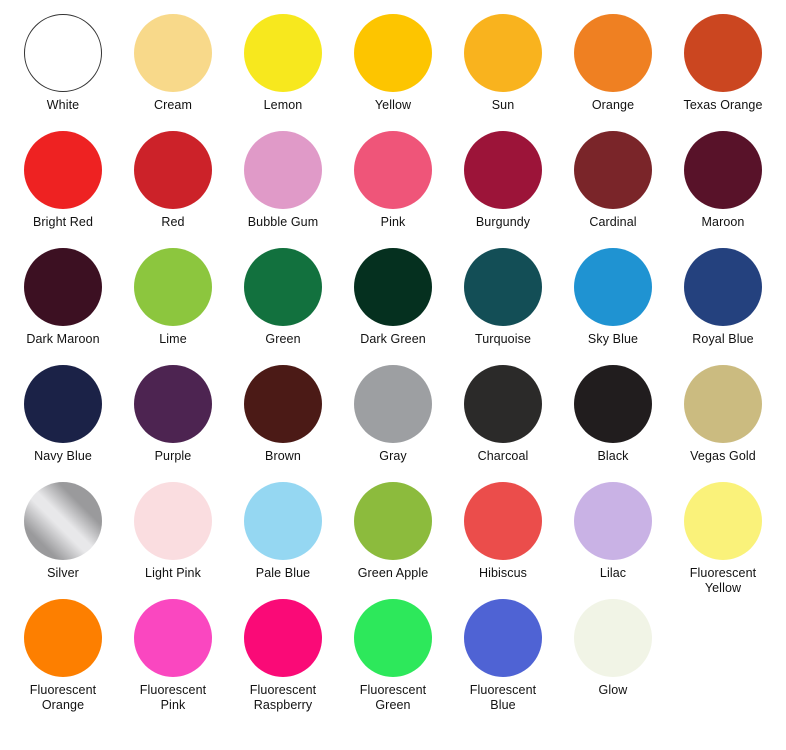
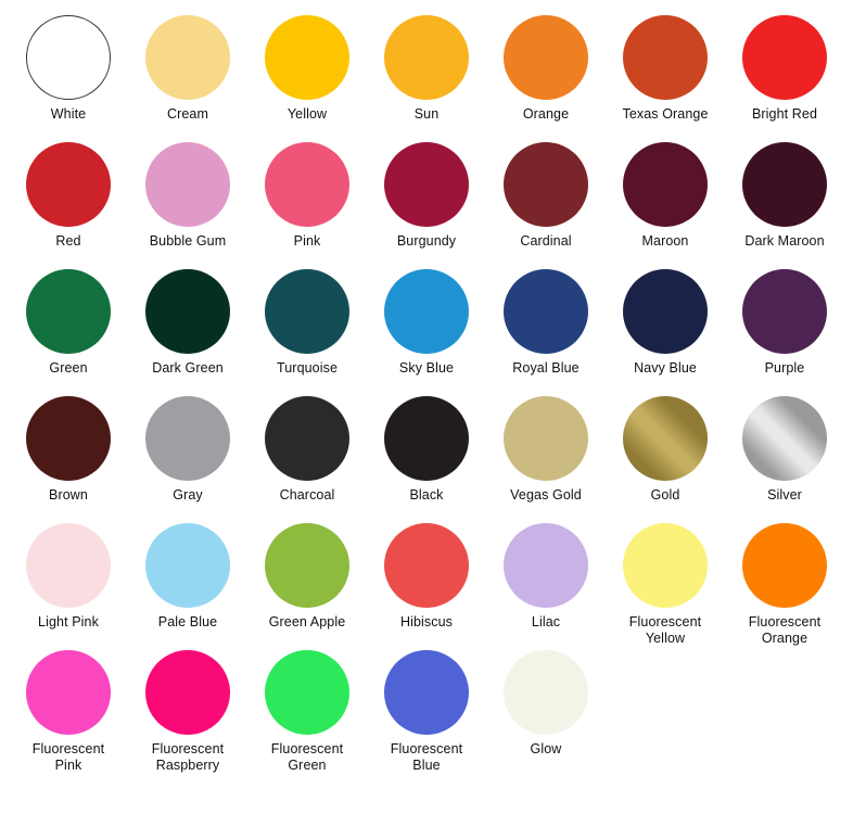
  White
  Cream
- Lemon
  Yellow
  Sun
  Orange
  Texas Orange
  Bright Red
  Red
  Bubble Gum
  Pink
  Burgundy
  Cardinal
  Maroon
  Dark Maroon
- Lime
  Green
  Dark Green
  Turquoise
  Sky Blue
  Royal Blue
  Navy Blue
  Purple
  Brown
  Gray
  Charcoal
  Black
  Vegas Gold
+ Gold
  Silver
  Light Pink
  Pale Blue
  Green Apple
  Hibiscus
  Lilac
  Fluorescent
  Yellow
  Fluorescent
  Orange
  Fluorescent
  Pink
  Fluorescent
  Raspberry
  Fluorescent
  Green
  Fluorescent
  Blue
  Glow
